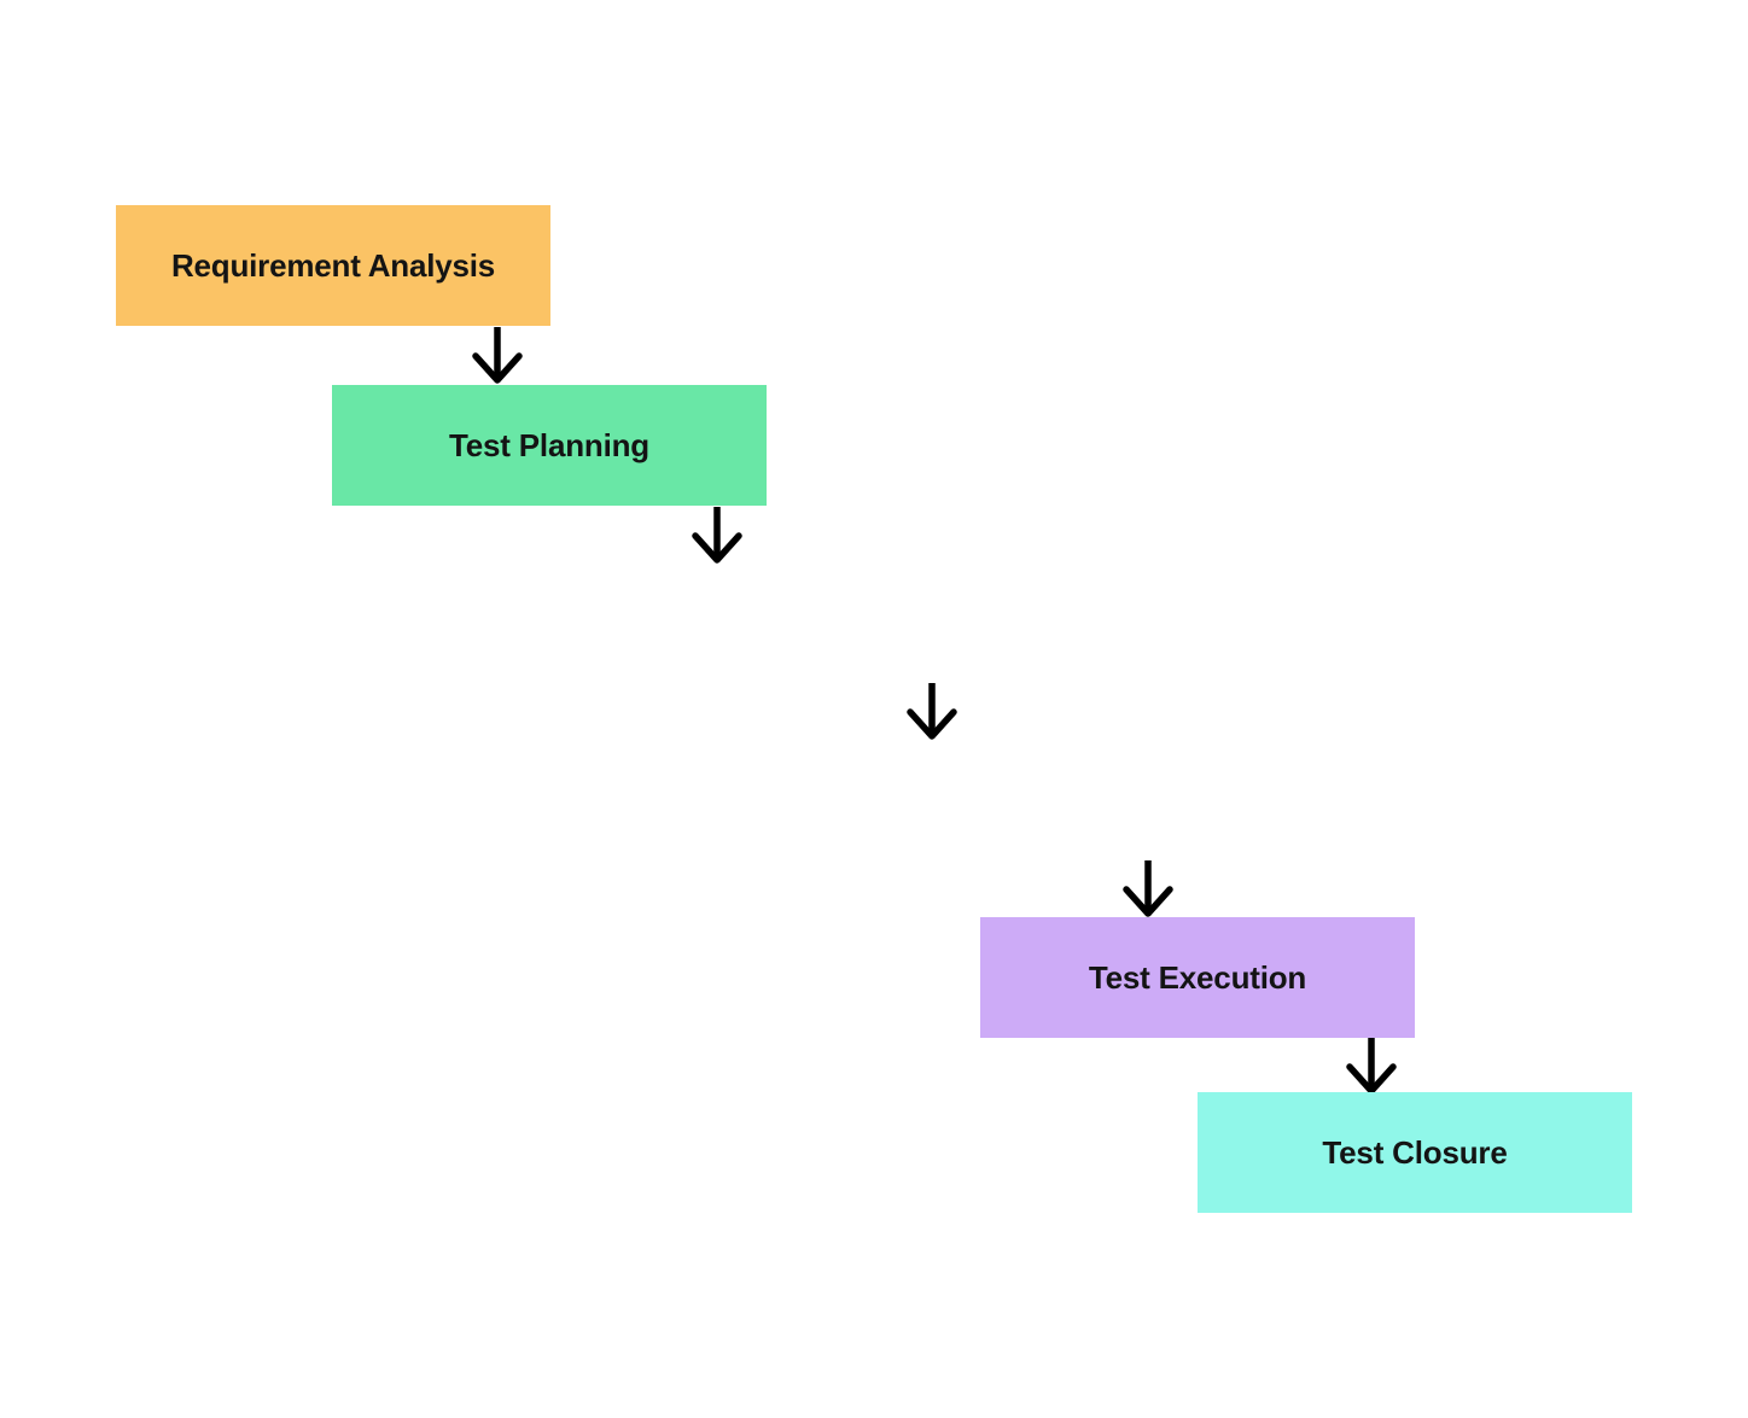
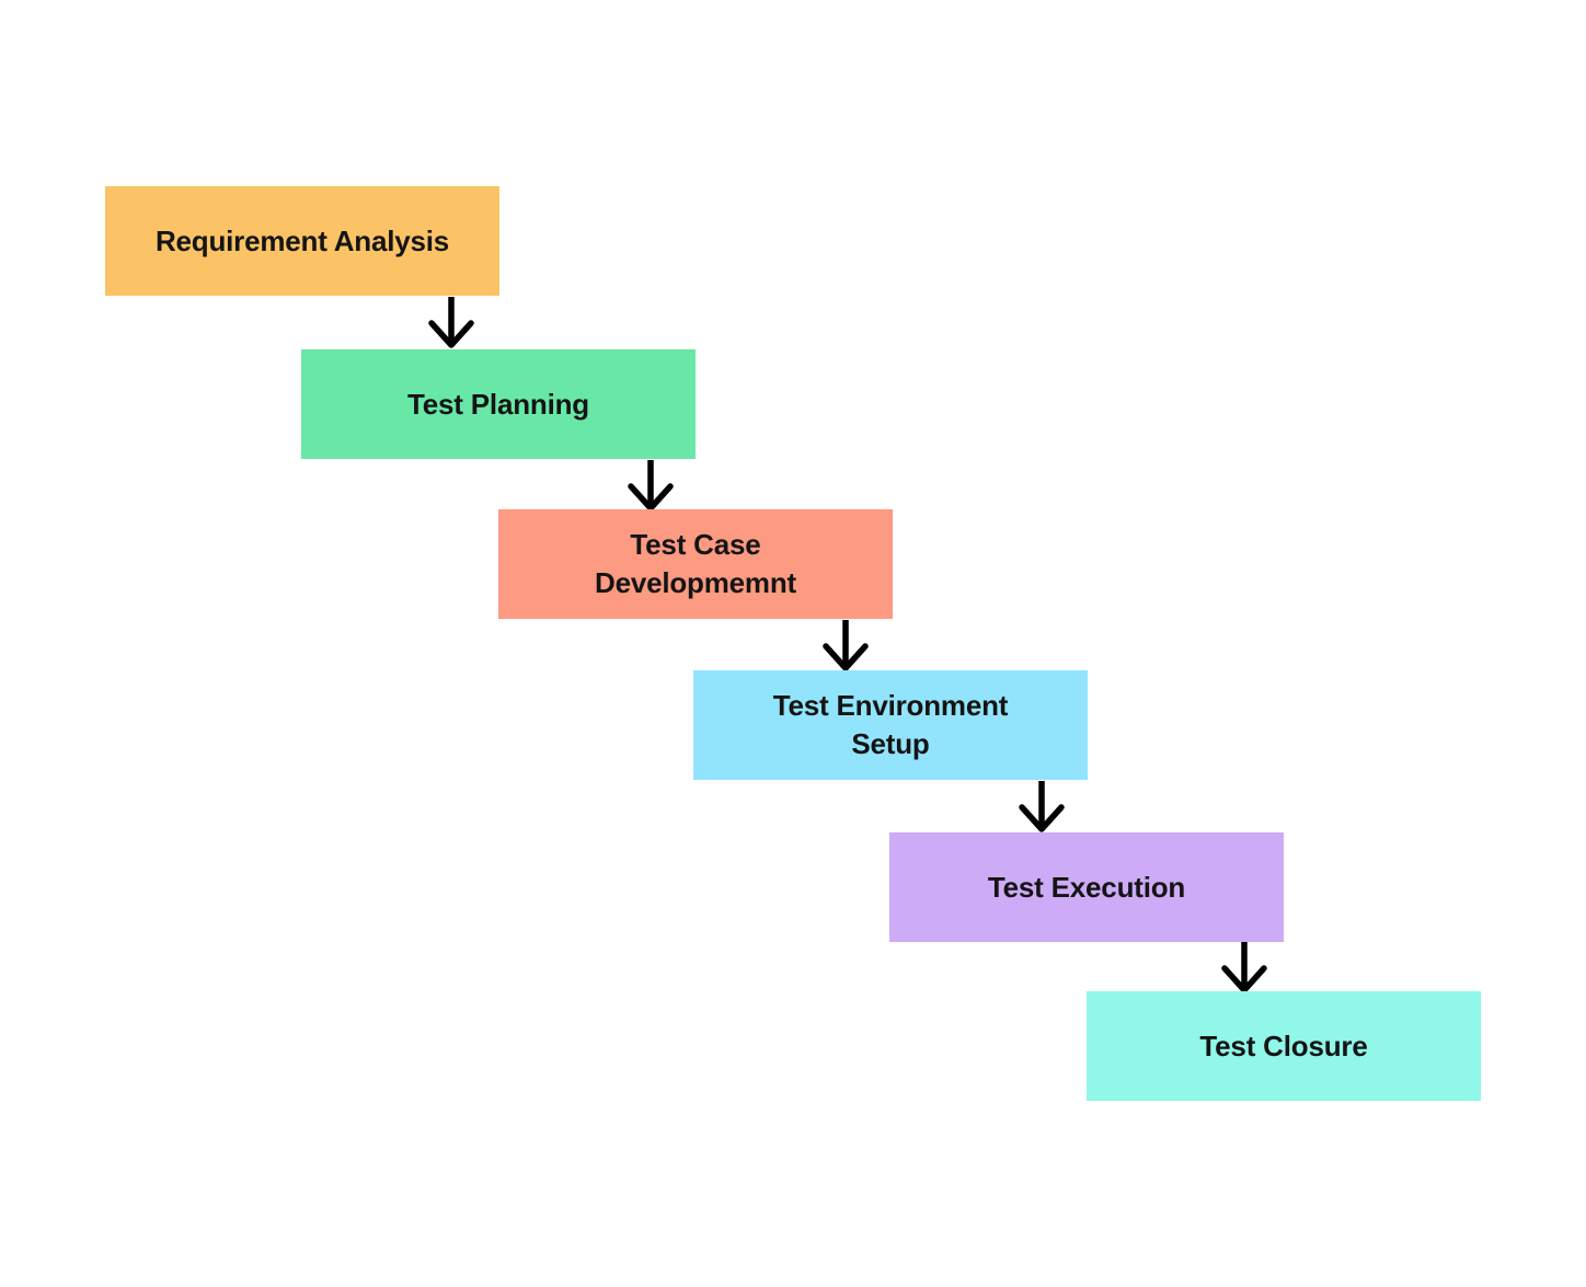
  Requirement Analysis
  Test Planning
+ Test Case
+ Developmemnt
+ Test Environment
+ Setup
  Test Execution
  Test Closure
